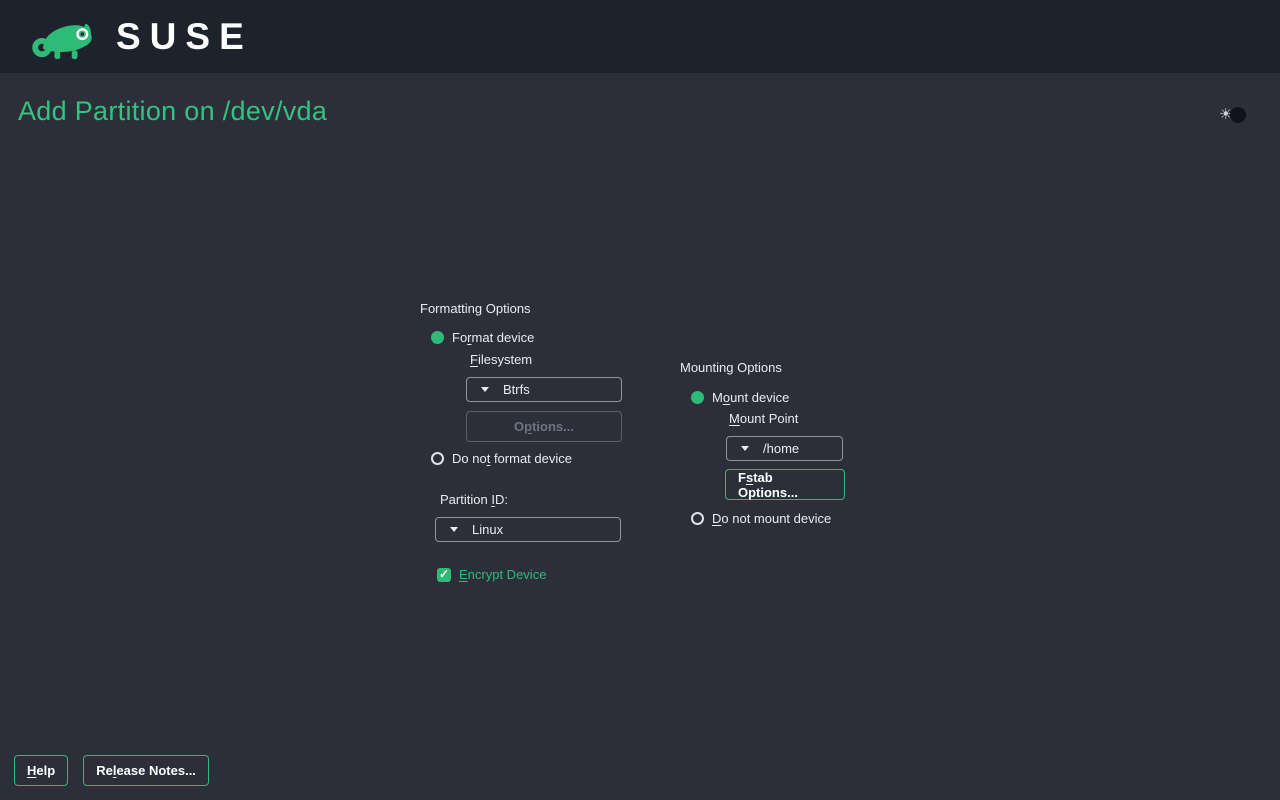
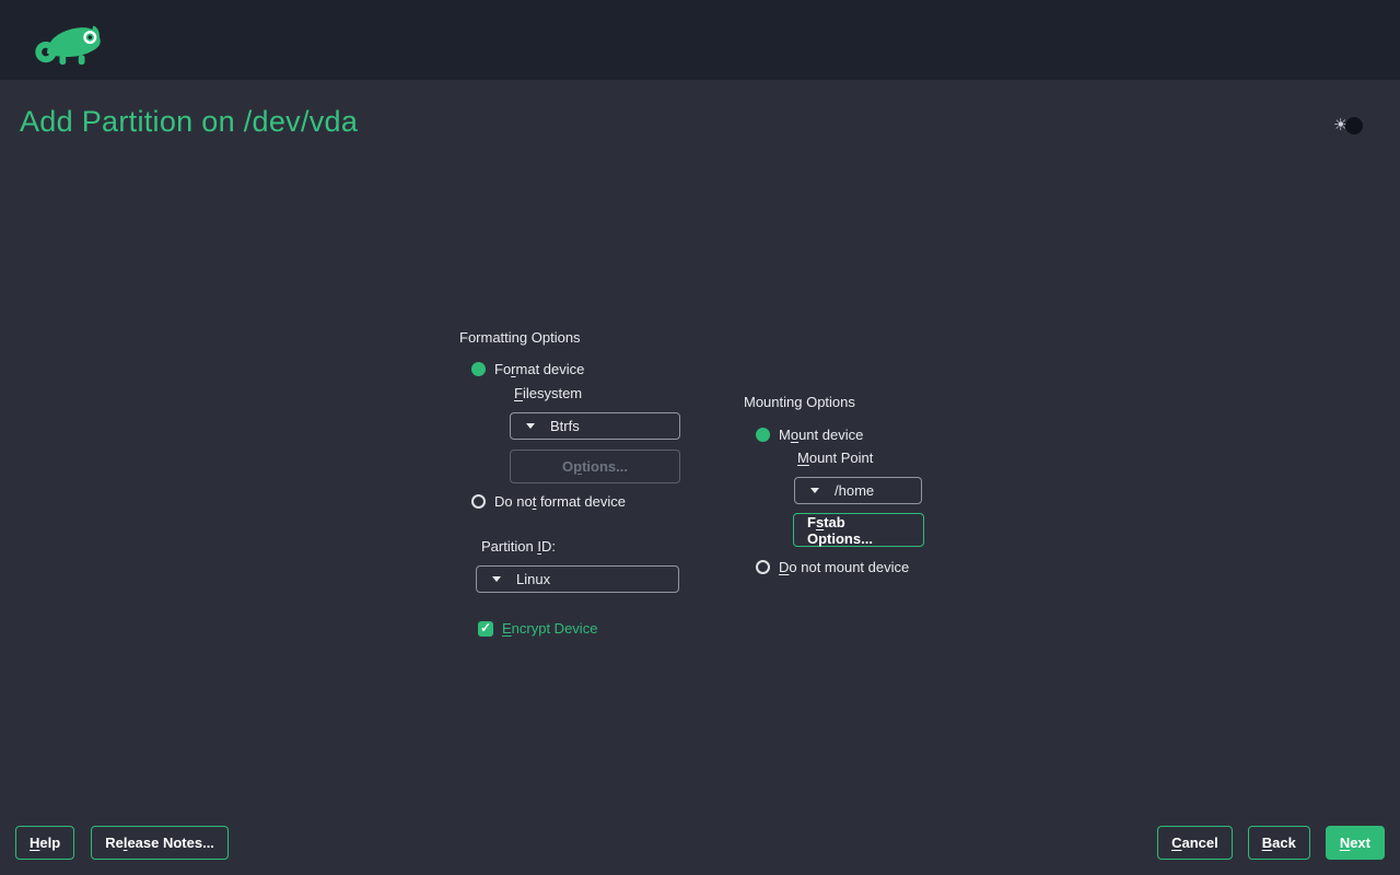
- SUSE
  Add Partition on /dev/vda
  ☀
  Formatting Options
  Format device
  Filesystem
  Btrfs
  Options...
  Do not format device
  Partition ID:
  Linux
  Encrypt Device
  Mounting Options
  Mount device
  Mount Point
  /home
  Fstab Options...
  Do not mount device
  Help
  Release Notes...
+ Cancel
+ Back
+ Next
